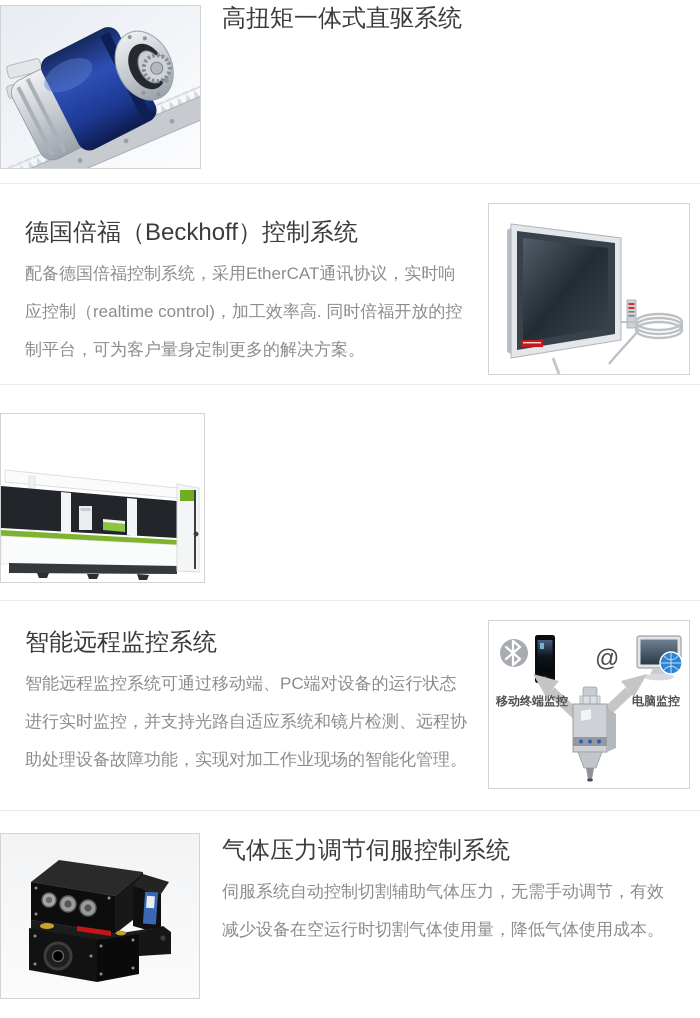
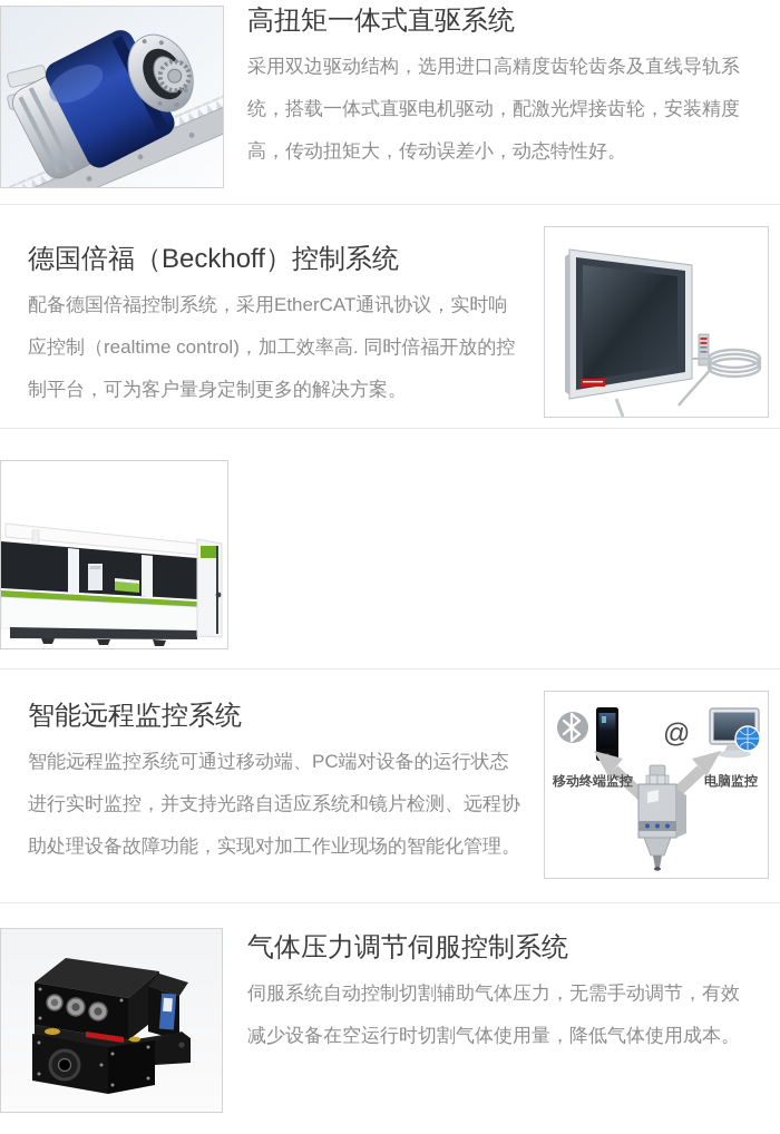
  高扭矩一体式直驱系统
+ 采用双边驱动结构，选用进口高精度齿轮齿条及直线导轨系统，搭载一体式直驱电机驱动，配激光焊接齿轮，安装精度高，传动扭矩大，传动误差小，动态特性好。
  德国倍福（Beckhoff）控制系统
  配备德国倍福控制系统，采用EtherCAT通讯协议，实时响应控制（realtime control)，加工效率高. 同时倍福开放的控制平台，可为客户量身定制更多的解决方案。
  智能远程监控系统
  智能远程监控系统可通过移动端、PC端对设备的运行状态进行实时监控，并支持光路自适应系统和镜片检测、远程协助处理设备故障功能，实现对加工作业现场的智能化管理。
  @
  移动终端监控
  电脑监控
  气体压力调节伺服控制系统
  伺服系统自动控制切割辅助气体压力，无需手动调节，有效减少设备在空运行时切割气体使用量，降低气体使用成本。
